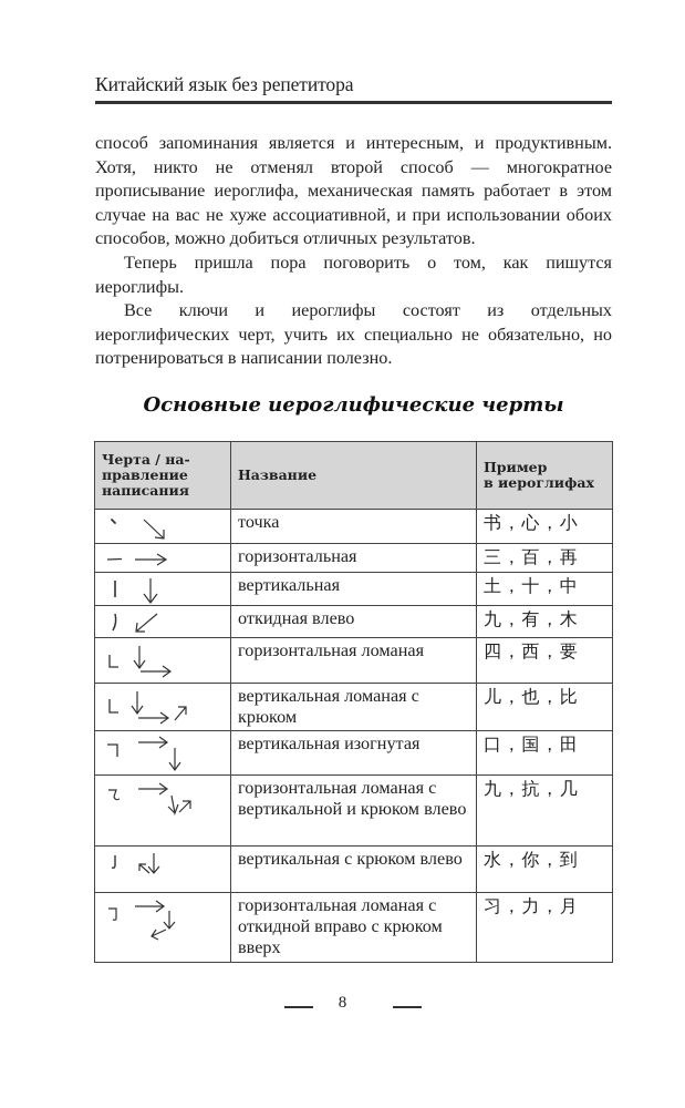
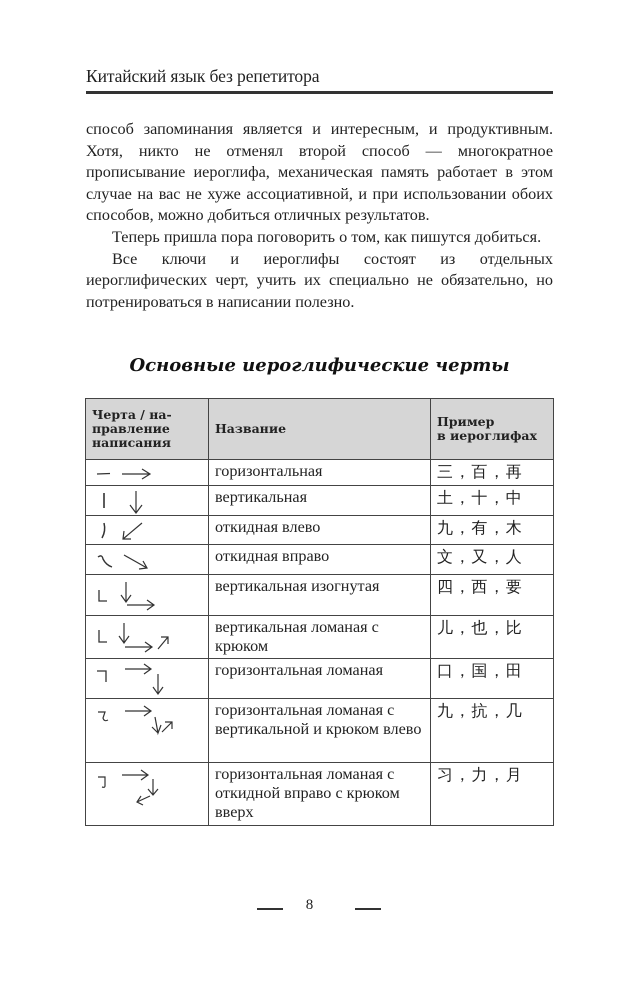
  Китайский язык без репетитора
  способ запоминания является и интересным, и продуктивным. Хотя, никто не отменял второй способ — многократное прописывание иероглифа, механическая память работает в этом случае на вас не хуже ассоциативной, и при использовании обоих способов, можно добиться отличных результатов.
- Теперь пришла пора поговорить о том, как пишутся иероглифы.
+ Теперь пришла пора поговорить о том, как пишутся добиться.
  Все ключи и иероглифы состоят из отдельных иероглифических черт, учить их специально не обязательно, но потренироваться в написании полезно.
  Основные иероглифические черты
  Черта / на- правление написания	Название	Пример в иероглифах
- 	точка	书，心，小
  	горизонтальная	三，百，再
  	вертикальная	土，十，中
  	откидная влево	九，有，木
+ 	откидная вправо	文，又，人
- 	горизонтальная ломаная	四，西，要
+ 	вертикальная изогнутая	四，西，要
  	вертикальная ломаная с крюком	儿，也，比
- 	вертикальная изогнутая	口，国，田
+ 	горизонтальная ломаная	口，国，田
  	горизонтальная ломаная с вертикальной и крюком влево	九，抗，几
- 	вертикальная с крюком влево	水，你，到
  	горизонтальная ломаная с откидной вправо с крюком вверх	习，力，月
  8
